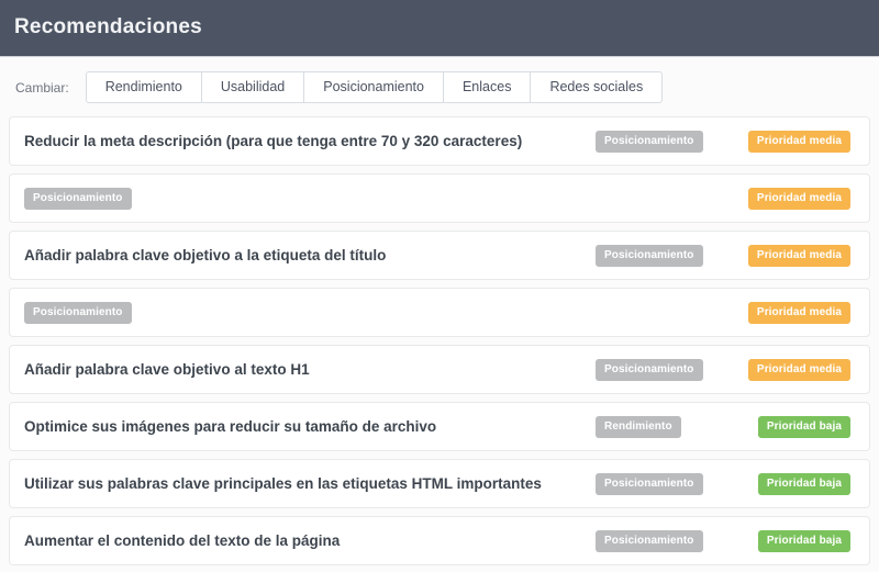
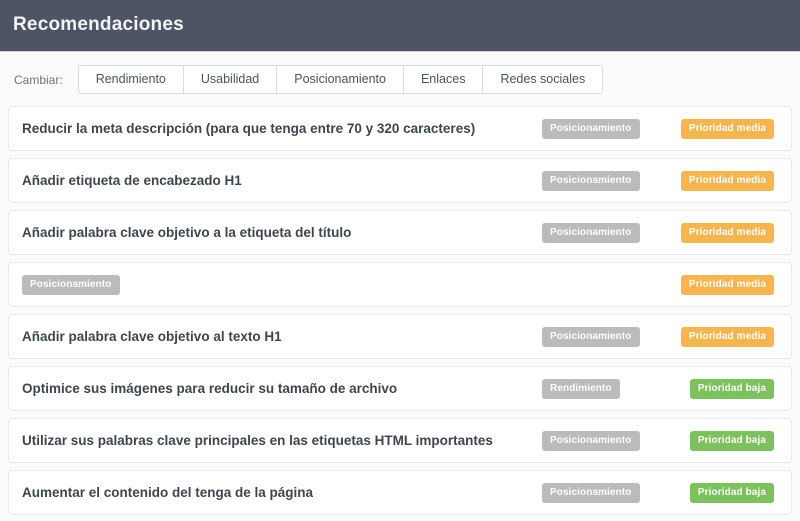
  Recomendaciones
  Cambiar:
  Rendimiento
  Usabilidad
  Posicionamiento
  Enlaces
  Redes sociales
  Reducir la meta descripción (para que tenga entre 70 y 320 caracteres)
  Posicionamiento
  Prioridad media
+ Añadir etiqueta de encabezado H1
  Posicionamiento
  Prioridad media
  Añadir palabra clave objetivo a la etiqueta del título
  Posicionamiento
  Prioridad media
  Posicionamiento
  Prioridad media
  Añadir palabra clave objetivo al texto H1
  Posicionamiento
  Prioridad media
  Optimice sus imágenes para reducir su tamaño de archivo
  Rendimiento
  Prioridad baja
  Utilizar sus palabras clave principales en las etiquetas HTML importantes
  Posicionamiento
  Prioridad baja
- Aumentar el contenido del texto de la página
+ Aumentar el contenido del tenga de la página
  Posicionamiento
  Prioridad baja
